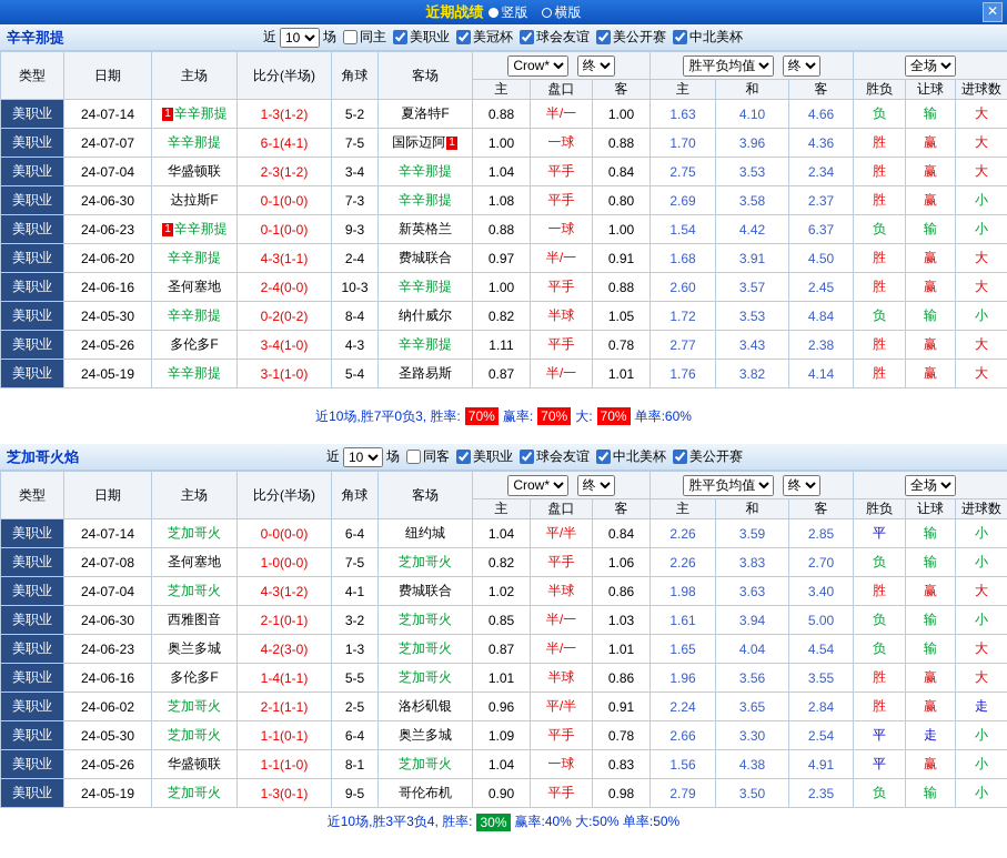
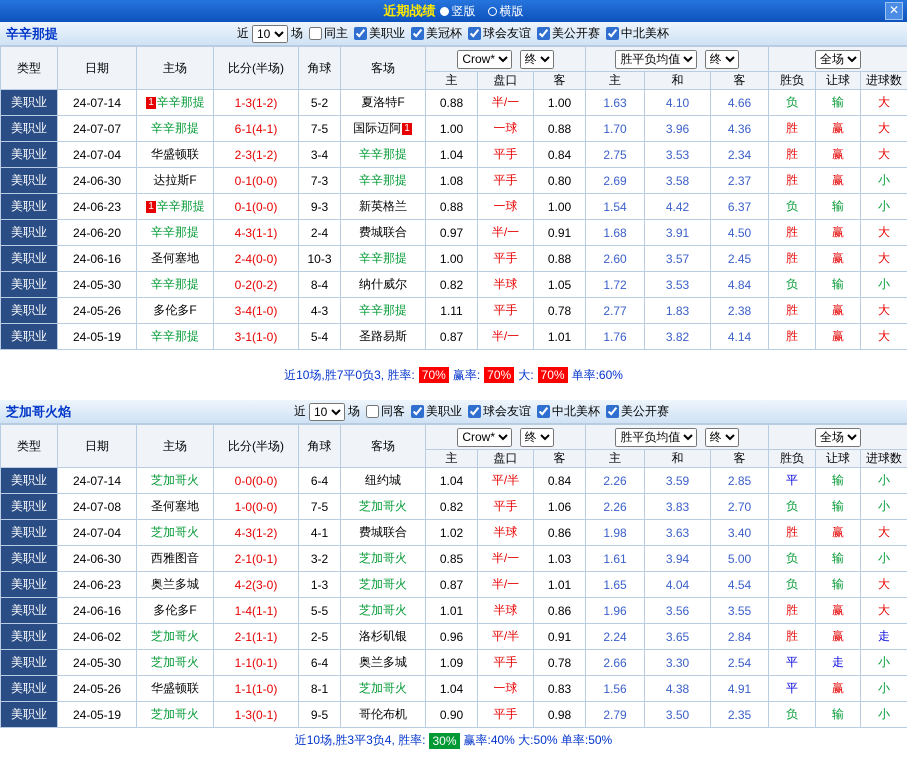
  近期战绩
  竖版
  横版
  ✕
  辛辛那提
  近
  10
  场
  同主
  美职业
  美冠杯
  球会友谊
  美公开赛
  中北美杯
  类型	日期	主场	比分(半场)	角球	客场	Crow* 终	胜平负均值 终	全场
  主	盘口	客	主	和	客	胜负	让球	进球数
  美职业	24-07-14	1 辛辛那提	1-3(1-2)	5-2	夏洛特F	0.88	半/一	1.00	1.63	4.10	4.66	负	输	大
  美职业	24-07-07	辛辛那提	6-1(4-1)	7-5	国际迈阿 1	1.00	一球	0.88	1.70	3.96	4.36	胜	赢	大
  美职业	24-07-04	华盛顿联	2-3(1-2)	3-4	辛辛那提	1.04	平手	0.84	2.75	3.53	2.34	胜	赢	大
  美职业	24-06-30	达拉斯F	0-1(0-0)	7-3	辛辛那提	1.08	平手	0.80	2.69	3.58	2.37	胜	赢	小
  美职业	24-06-23	1 辛辛那提	0-1(0-0)	9-3	新英格兰	0.88	一球	1.00	1.54	4.42	6.37	负	输	小
  美职业	24-06-20	辛辛那提	4-3(1-1)	2-4	费城联合	0.97	半/一	0.91	1.68	3.91	4.50	胜	赢	大
  美职业	24-06-16	圣何塞地	2-4(0-0)	10-3	辛辛那提	1.00	平手	0.88	2.60	3.57	2.45	胜	赢	大
  美职业	24-05-30	辛辛那提	0-2(0-2)	8-4	纳什威尔	0.82	半球	1.05	1.72	3.53	4.84	负	输	小
- 美职业	24-05-26	多伦多F	3-4(1-0)	4-3	辛辛那提	1.11	平手	0.78	2.77	3.43	2.38	胜	赢	大
+ 美职业	24-05-26	多伦多F	3-4(1-0)	4-3	辛辛那提	1.11	平手	0.78	2.77	1.83	2.38	胜	赢	大
  美职业	24-05-19	辛辛那提	3-1(1-0)	5-4	圣路易斯	0.87	半/一	1.01	1.76	3.82	4.14	胜	赢	大
  近10场,胜7平0负3, 胜率:
  70%
  赢率:
  70%
  大:
  70%
  单率:60%
  芝加哥火焰
  近
  10
  场
  同客
  美职业
  球会友谊
  中北美杯
  美公开赛
  类型	日期	主场	比分(半场)	角球	客场	Crow* 终	胜平负均值 终	全场
  主	盘口	客	主	和	客	胜负	让球	进球数
  美职业	24-07-14	芝加哥火	0-0(0-0)	6-4	纽约城	1.04	平/半	0.84	2.26	3.59	2.85	平	输	小
  美职业	24-07-08	圣何塞地	1-0(0-0)	7-5	芝加哥火	0.82	平手	1.06	2.26	3.83	2.70	负	输	小
  美职业	24-07-04	芝加哥火	4-3(1-2)	4-1	费城联合	1.02	半球	0.86	1.98	3.63	3.40	胜	赢	大
  美职业	24-06-30	西雅图音	2-1(0-1)	3-2	芝加哥火	0.85	半/一	1.03	1.61	3.94	5.00	负	输	小
  美职业	24-06-23	奥兰多城	4-2(3-0)	1-3	芝加哥火	0.87	半/一	1.01	1.65	4.04	4.54	负	输	大
  美职业	24-06-16	多伦多F	1-4(1-1)	5-5	芝加哥火	1.01	半球	0.86	1.96	3.56	3.55	胜	赢	大
  美职业	24-06-02	芝加哥火	2-1(1-1)	2-5	洛杉矶银	0.96	平/半	0.91	2.24	3.65	2.84	胜	赢	走
  美职业	24-05-30	芝加哥火	1-1(0-1)	6-4	奥兰多城	1.09	平手	0.78	2.66	3.30	2.54	平	走	小
  美职业	24-05-26	华盛顿联	1-1(1-0)	8-1	芝加哥火	1.04	一球	0.83	1.56	4.38	4.91	平	赢	小
  美职业	24-05-19	芝加哥火	1-3(0-1)	9-5	哥伦布机	0.90	平手	0.98	2.79	3.50	2.35	负	输	小
  近10场,胜3平3负4, 胜率:
  30%
  赢率:40% 大:50% 单率:50%
